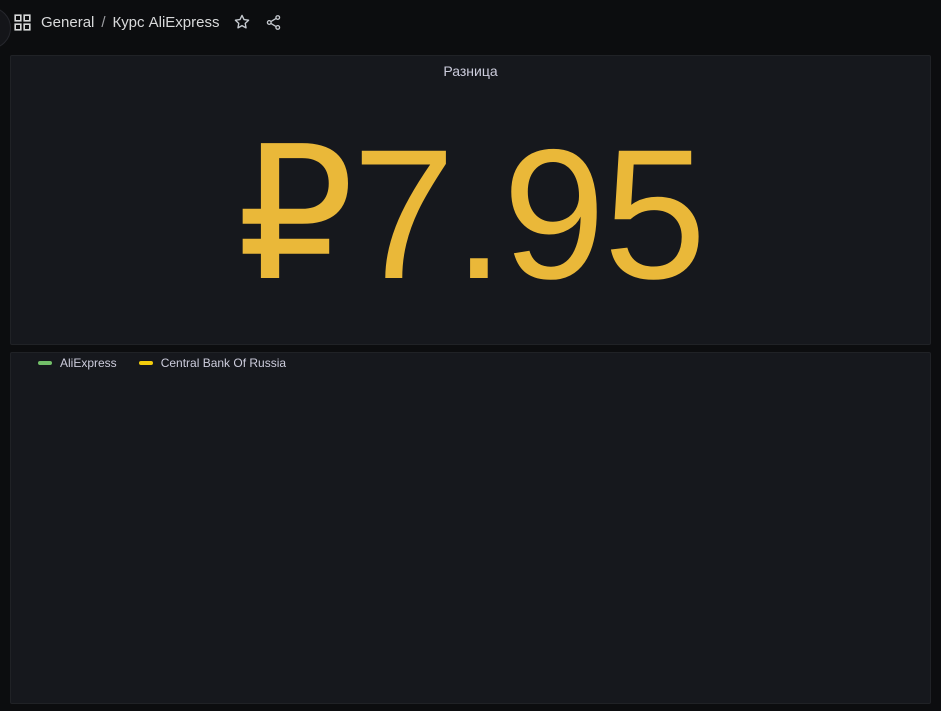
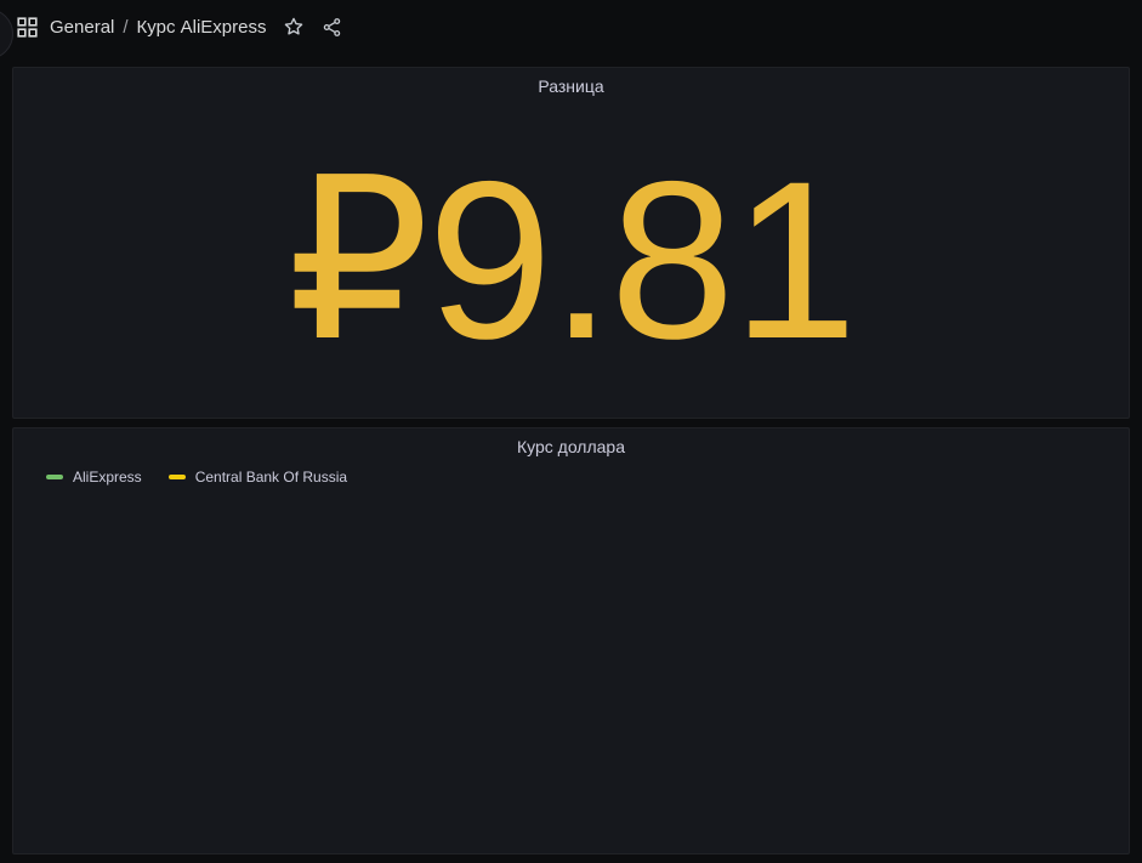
  General
  /
  Курс AliExpress
  Разница
- ₽7.95
+ ₽9.81
+ Курс доллара
  AliExpress
  Central Bank Of Russia
